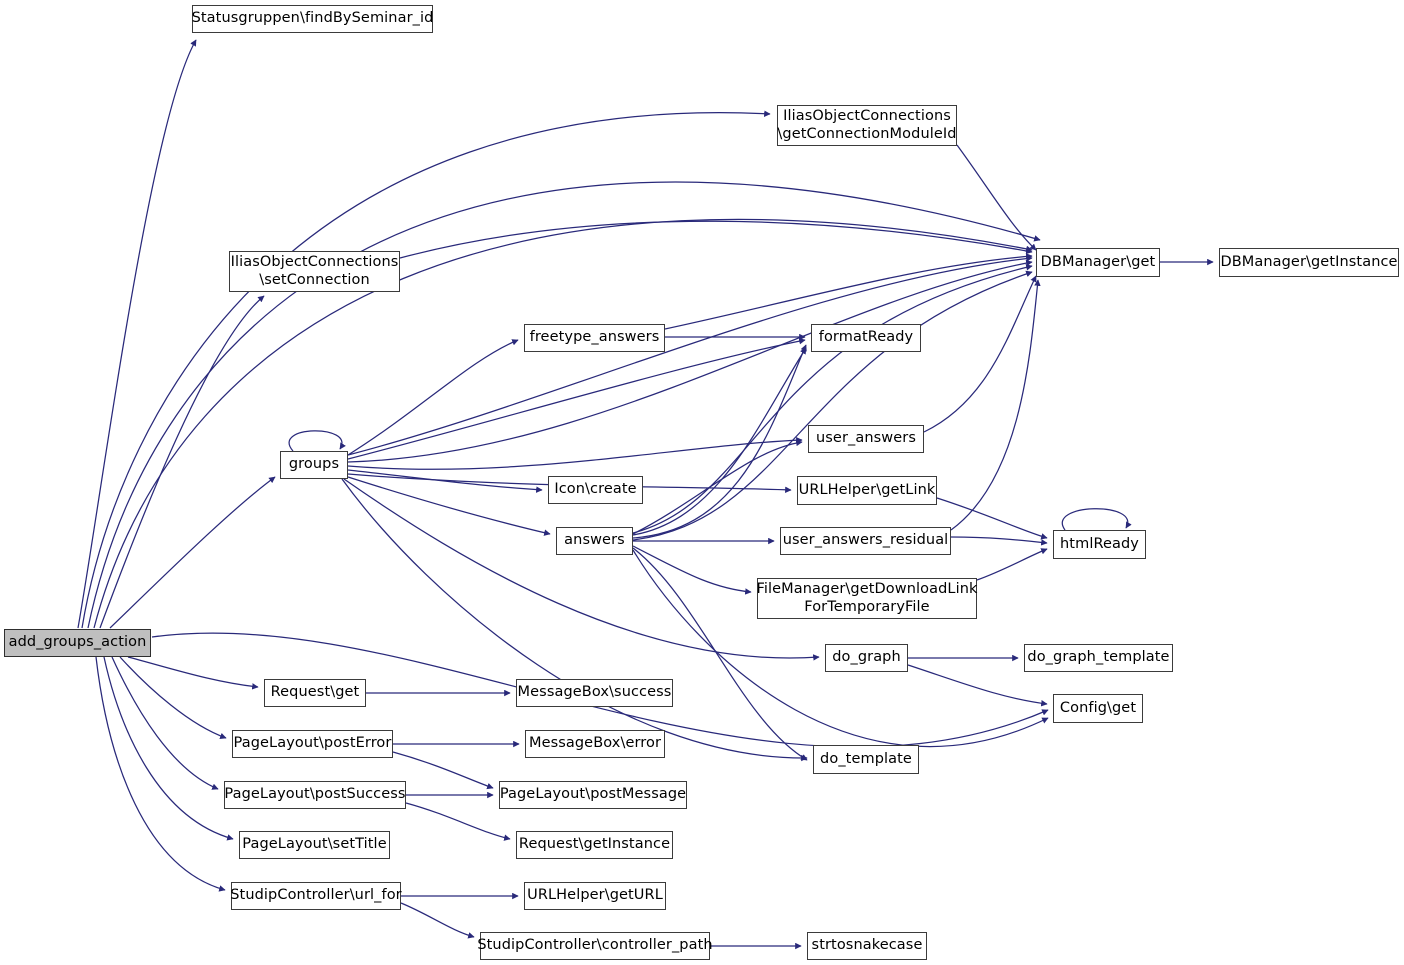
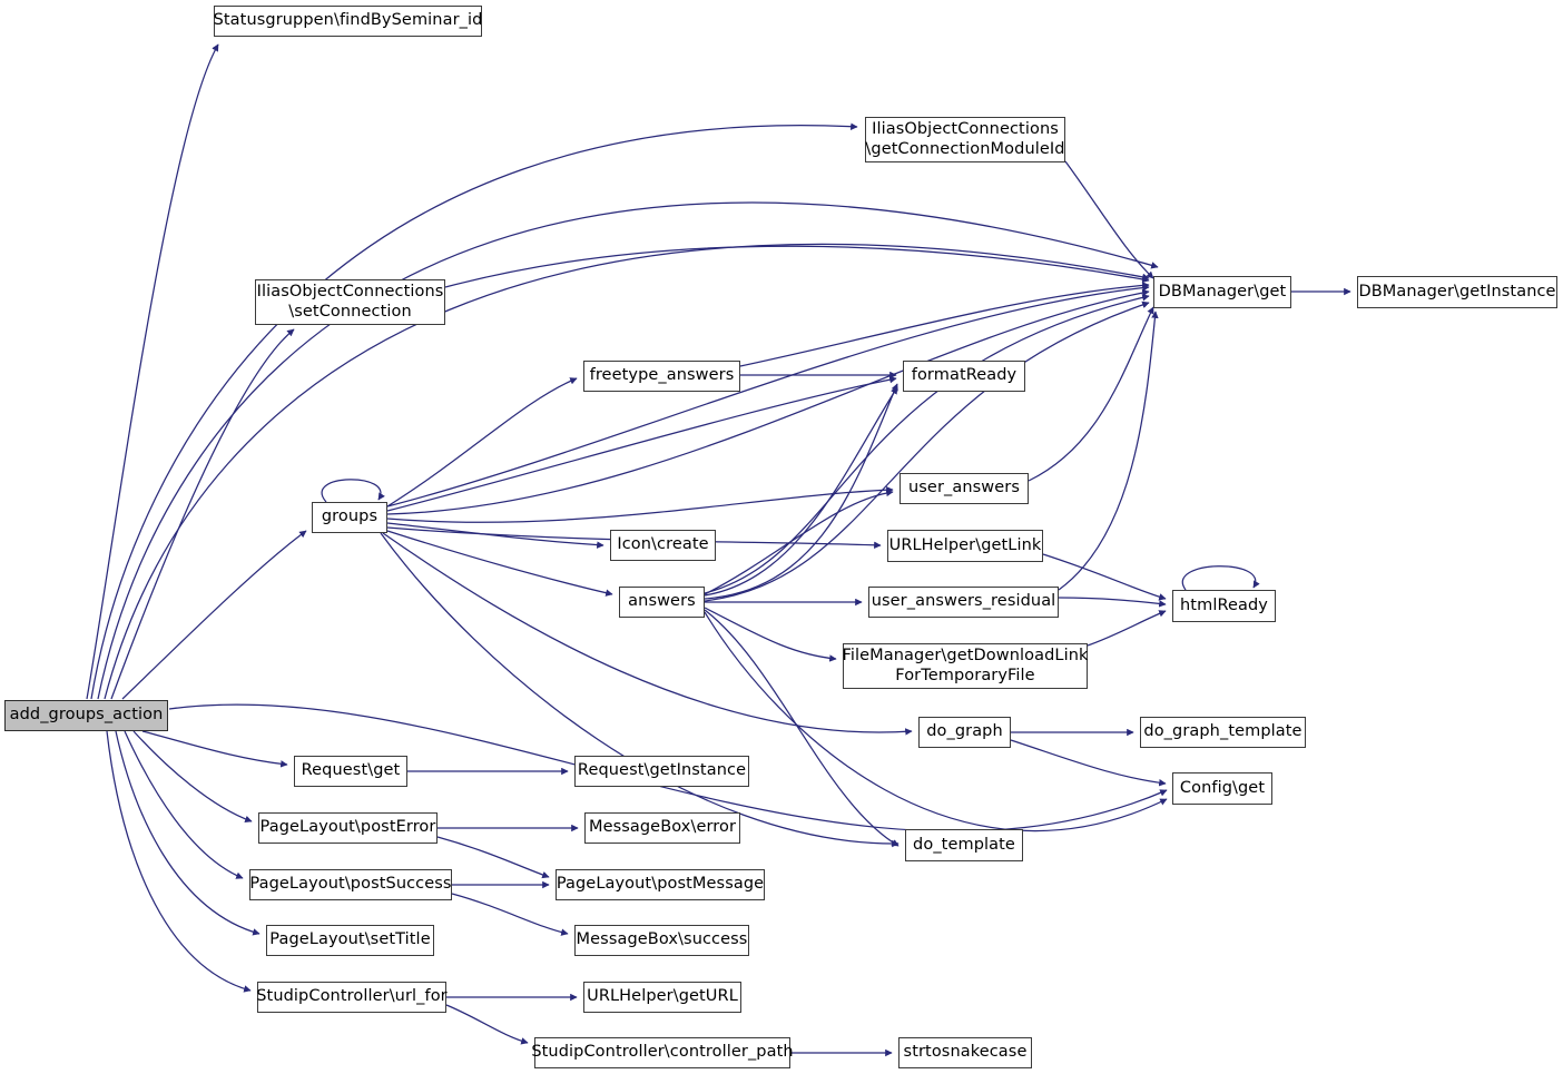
  add_groups_action
  Statusgruppen\findBySeminar_id
  IliasObjectConnections
  \getConnectionModuleId
  IliasObjectConnections
  \setConnection
  DBManager\get
  DBManager\getInstance
  freetype_answers
  formatReady
  user_answers
  groups
  Icon\create
  URLHelper\getLink
  htmlReady
  answers
  user_answers_residual
  FileManager\getDownloadLink
  ForTemporaryFile
  do_graph
  do_graph_template
  Request\get
- MessageBox\success
+ Request\getInstance
  Config\get
  PageLayout\postError
  MessageBox\error
  do_template
  PageLayout\postSuccess
  PageLayout\postMessage
  PageLayout\setTitle
- Request\getInstance
+ MessageBox\success
  StudipController\url_for
  URLHelper\getURL
  StudipController\controller_path
  strtosnakecase
